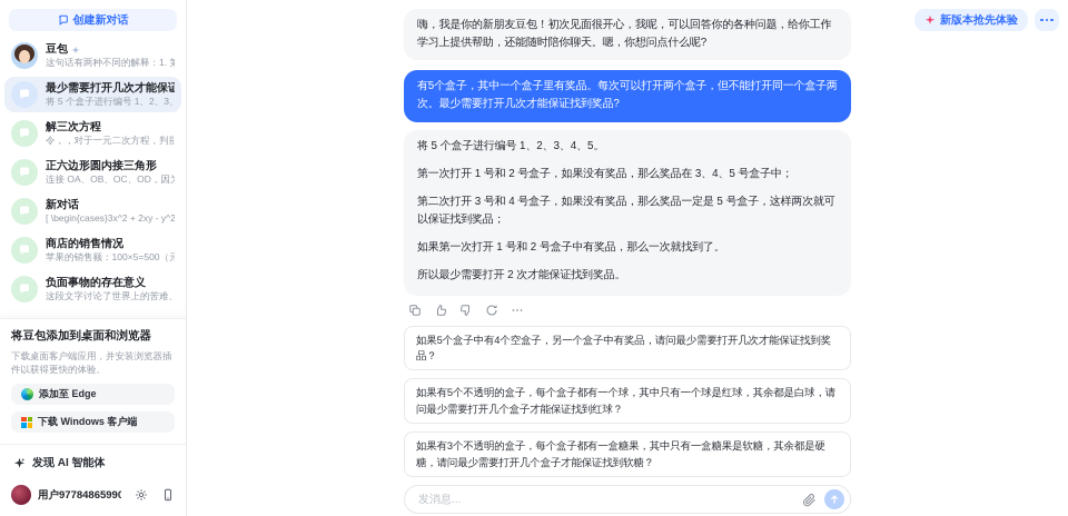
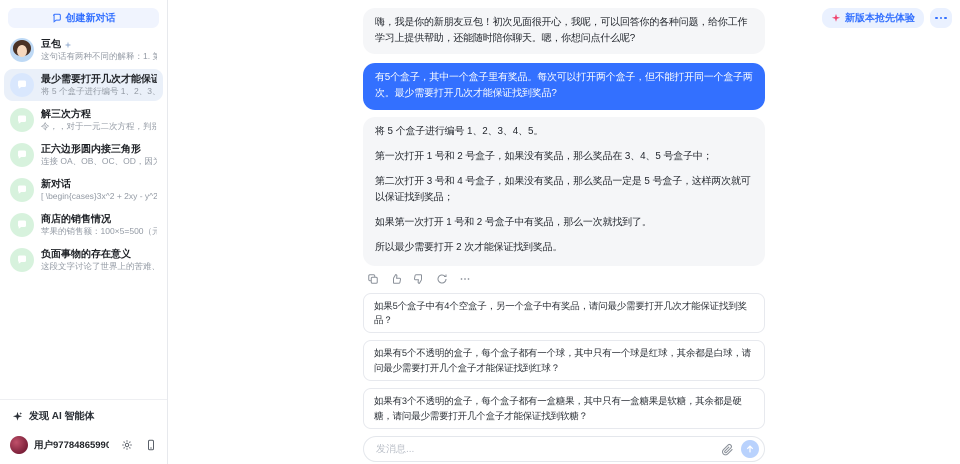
  创建新对话
  豆包
  这句话有两种不同的解释：1. 第
  最少需要打开几次才能保证
  将 5 个盒子进行编号 1、2、3、
  解三次方程
  令，，对于一元二次方程，判别
  正六边形圆内接三角形
  连接 OA、OB、OC、OD，因
  新对话
  [ \begin{cases}3x^2 + 2xy - y^2
  商店的销售情况
  苹果的销售额：100×5=500（元
  负面事物的存在意义
  这段文字讨论了世界上的苦难、
- 将豆包添加到桌面和浏览器
- 下载桌面客户端应用，并安装浏览器插件以获得更快的体验。
- 添加至 Edge
- 下载 Windows 客户端
  发现 AI 智能体
  用户97784865990
  新版本抢先体验
  嗨，我是你的新朋友豆包！初次见面很开心，我呢，可以回答你的各种问题，给你工作学习上提供帮助，还能随时陪你聊天。嗯，你想问点什么呢?
  有5个盒子，其中一个盒子里有奖品。每次可以打开两个盒子，但不能打开同一个盒子两次。最少需要打开几次才能保证找到奖品?
  将 5 个盒子进行编号 1、2、3、4、5。
  第一次打开 1 号和 2 号盒子，如果没有奖品，那么奖品在 3、4、5 号盒子中；
  第二次打开 3 号和 4 号盒子，如果没有奖品，那么奖品一定是 5 号盒子，这样两次就可以保证找到奖品；
  如果第一次打开 1 号和 2 号盒子中有奖品，那么一次就找到了。
  所以最少需要打开 2 次才能保证找到奖品。
  如果5个盒子中有4个空盒子，另一个盒子中有奖品，请问最少需要打开几次才能保证找到奖品？
  如果有5个不透明的盒子，每个盒子都有一个球，其中只有一个球是红球，其余都是白球，请问最少需要打开几个盒子才能保证找到红球？
  如果有3个不透明的盒子，每个盒子都有一盒糖果，其中只有一盒糖果是软糖，其余都是硬糖，请问最少需要打开几个盒子才能保证找到软糖？
  发消息...
